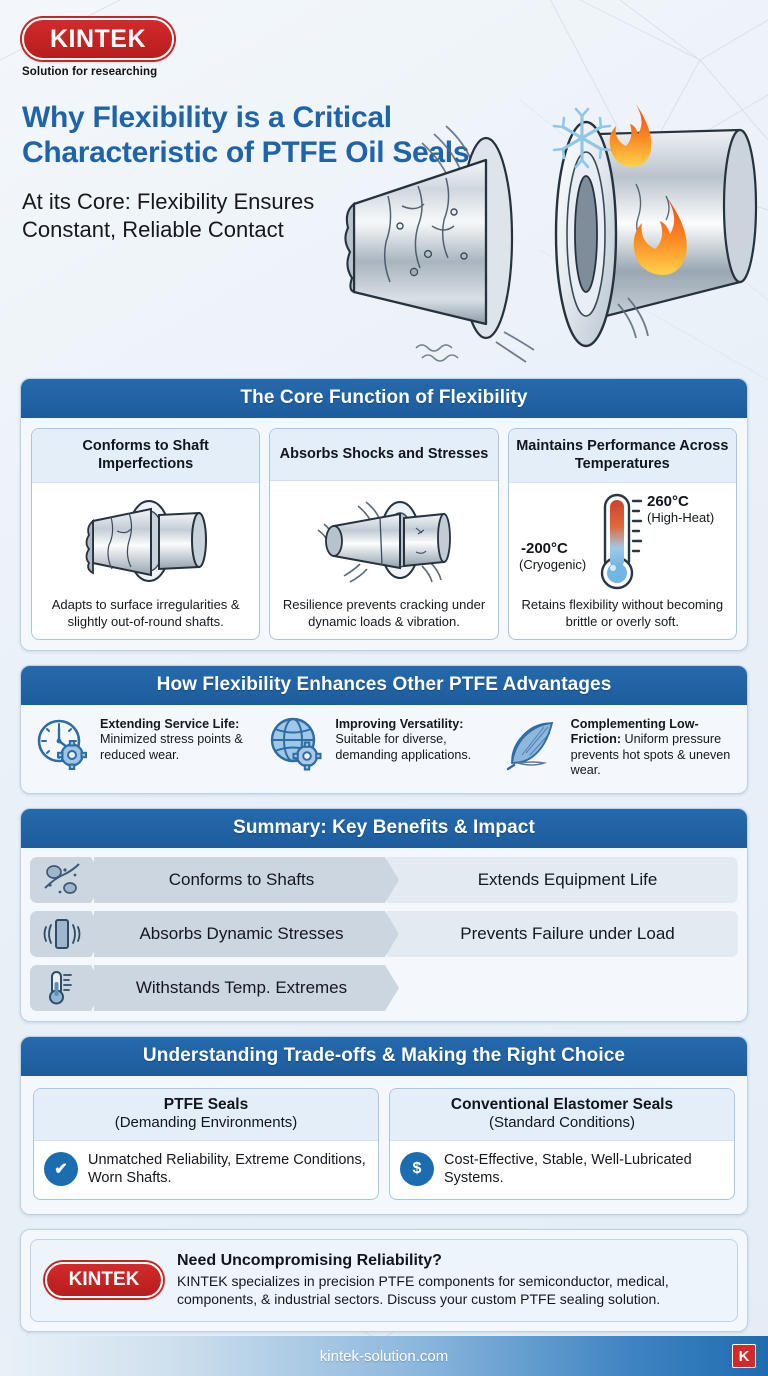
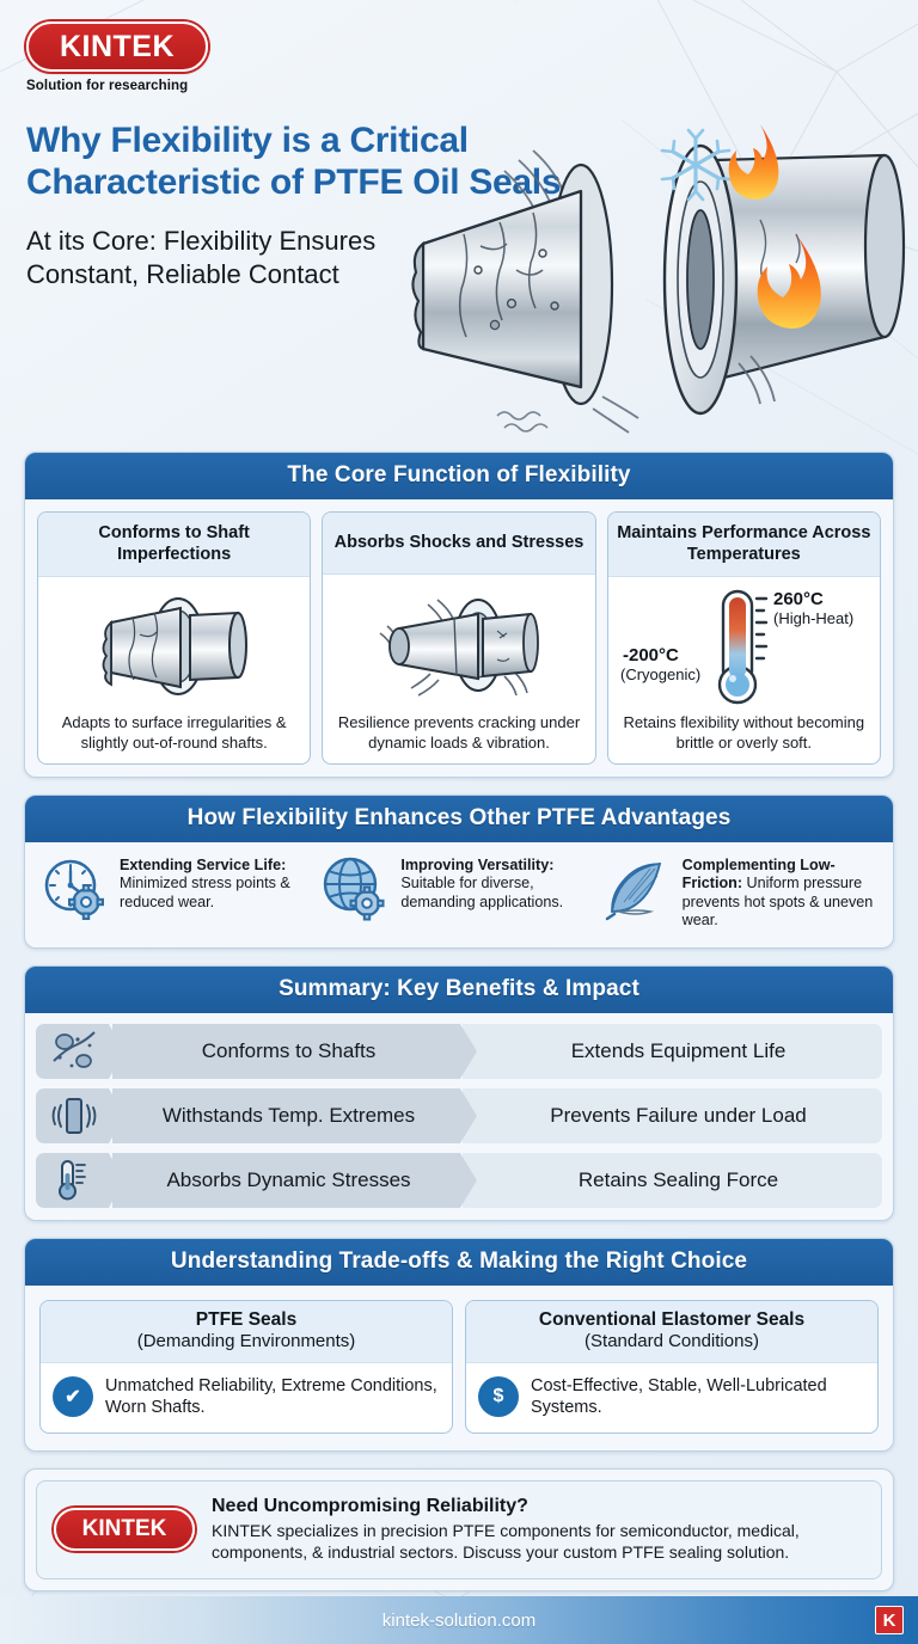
  KINTEK
  Solution for researching
  Why Flexibility is a Critical Characteristic of PTFE Oil Seals
  At its Core: Flexibility Ensures Constant, Reliable Contact
  The Core Function of Flexibility
  Conforms to Shaft Imperfections
  Adapts to surface irregularities & slightly out-of-round shafts.
  Absorbs Shocks and Stresses
  Resilience prevents cracking under dynamic loads & vibration.
  Maintains Performance Across Temperatures
  260°C
  (High-Heat)
  -200°C
  (Cryogenic)
  Retains flexibility without becoming brittle or overly soft.
  How Flexibility Enhances Other PTFE Advantages
  Extending Service Life: Minimized stress points & reduced wear.
  Improving Versatility: Suitable for diverse, demanding applications.
  Complementing Low-Friction: Uniform pressure prevents hot spots & uneven wear.
  Summary: Key Benefits & Impact
  Conforms to Shafts
  Extends Equipment Life
- Absorbs Dynamic Stresses
+ Withstands Temp. Extremes
  Prevents Failure under Load
- Withstands Temp. Extremes
+ Absorbs Dynamic Stresses
+ Retains Sealing Force
  Understanding Trade-offs & Making the Right Choice
  PTFE Seals
  (Demanding Environments)
  ✔
  Unmatched Reliability, Extreme Conditions, Worn Shafts.
  Conventional Elastomer Seals
  (Standard Conditions)
  $
  Cost-Effective, Stable, Well-Lubricated Systems.
  KINTEK
  Need Uncompromising Reliability?
  KINTEK specializes in precision PTFE components for semiconductor, medical, components, & industrial sectors. Discuss your custom PTFE sealing solution.
  kintek-solution.com
  K
